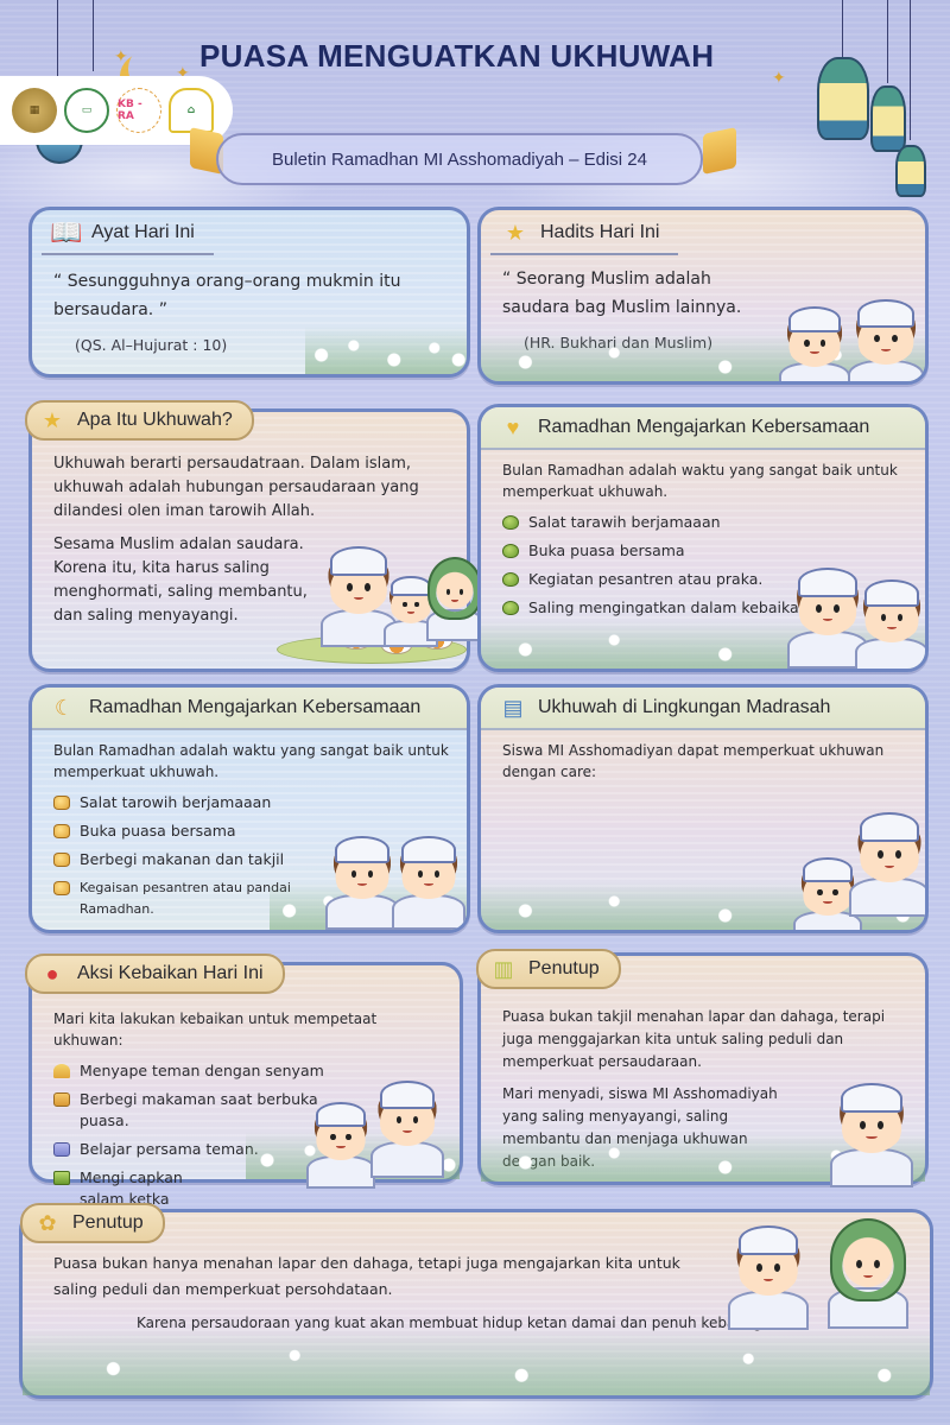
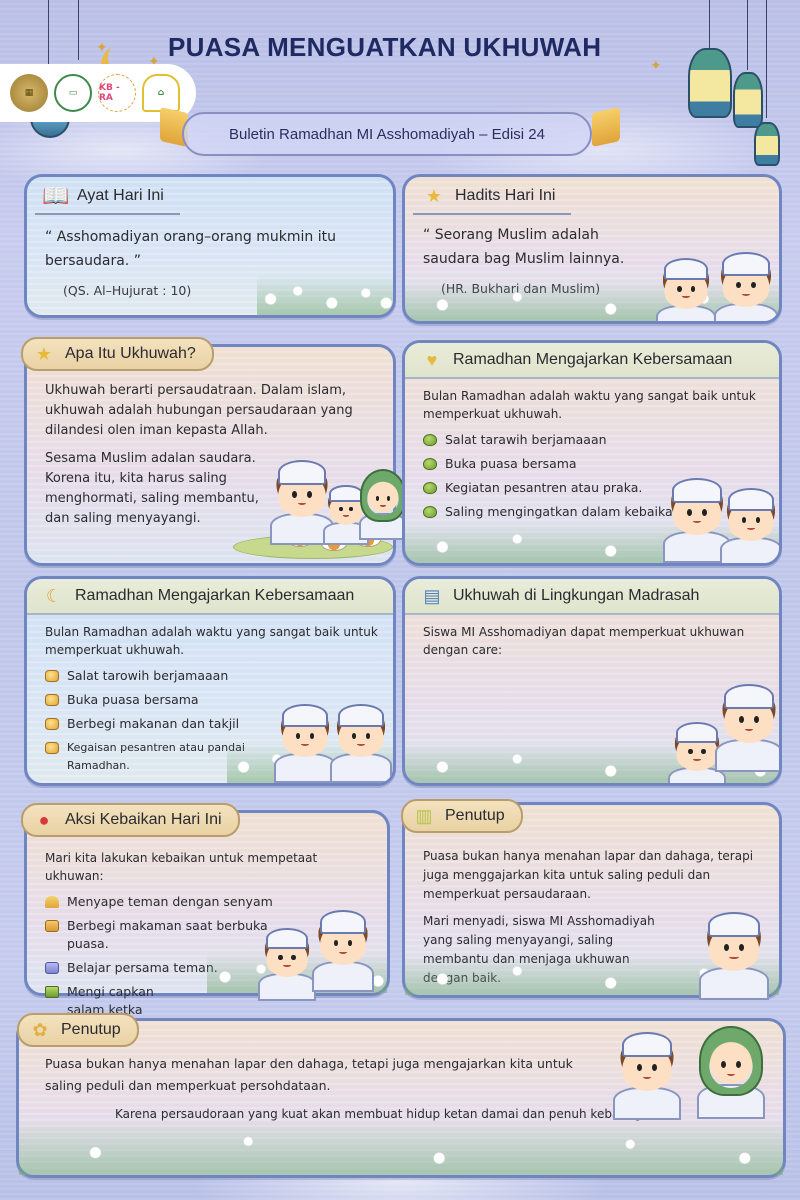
  ✦
  ✦
  ✦
  PUASA MENGUATKAN UKHUWAH
  ▦
  ▭
  KB - RA
  ⌂
  Buletin Ramadhan MI Asshomadiyah – Edisi 24
  📖
  Ayat Hari Ini
- “ Sesungguhnya orang–orang mukmin itu bersaudara. ”
+ “ Asshomadiyan orang–orang mukmin itu bersaudara. ”
  (QS. Al–Hujurat : 10)
  ★
  Hadits Hari Ini
  “ Seorang Muslim adalah saudara bag Muslim lainnya.
  ★
  Apa Itu Ukhuwah?
- Ukhuwah berarti persaudatraan. Dalam islam, ukhuwah adalah hubungan persaudaraan yang dilandesi olen iman tarowih Allah.
+ Ukhuwah berarti persaudatraan. Dalam islam, ukhuwah adalah hubungan persaudaraan yang dilandesi olen iman kepasta Allah.
  Sesama Muslim adalan saudara. Korena itu, kita harus saling menghormati, saling membantu, dan saling menyayangi.
  ♥
  Ramadhan Mengajarkan Kebersamaan
  Bulan Ramadhan adalah waktu yang sangat baik untuk memperkuat ukhuwah.
  Salat tarawih berjamaaan
  Buka puasa bersama
  Kegiatan pesantren atau praka.
  Saling mengingatkan dalam kebaik
  ☾
  Ramadhan Mengajarkan Kebersamaan
  Bulan Ramadhan adalah waktu yang sangat baik untuk memperkuat ukhuwah.
  Salat tarowih berjamaaan
  Buka puasa bersama
  Berbegi makanan dan takjil
  Kegaisan pesantren atau pan Ramadhan.
  ▤
  Ukhuwah di Lingkungan Madrasah
  Siswa MI Asshomadiyan dapat memperkuat ukhuwan dengan care:
  ●
  Aksi Kebaikan Hari Ini
  Mari kita lakukan kebaikan untuk mempetaat ukhuwan:
  Menyape teman dengan senyam
  Berbegi makaman saat berbuka puasa.
  Belajar persama tema
  Mengi capkan salam ketka
  ▥
  Penutup
- Puasa bukan takjil menahan lapar dan dahaga, terapi juga menggajarkan kita untuk saling peduli dan memperkuat persaudaraan.
+ Puasa bukan hanya menahan lapar dan dahaga, terapi juga menggajarkan kita untuk saling peduli dan memperkuat persaudaraan.
  ✿
  Penutup
  Puasa bukan hanya menahan lapar den dahaga, tetapi juga mengajarkan kita untuk saling peduli dan memperkuat persohdataan.
  Karena persaudoraan yang kuat akan membuat hidup ketan damai dan penuh keb
